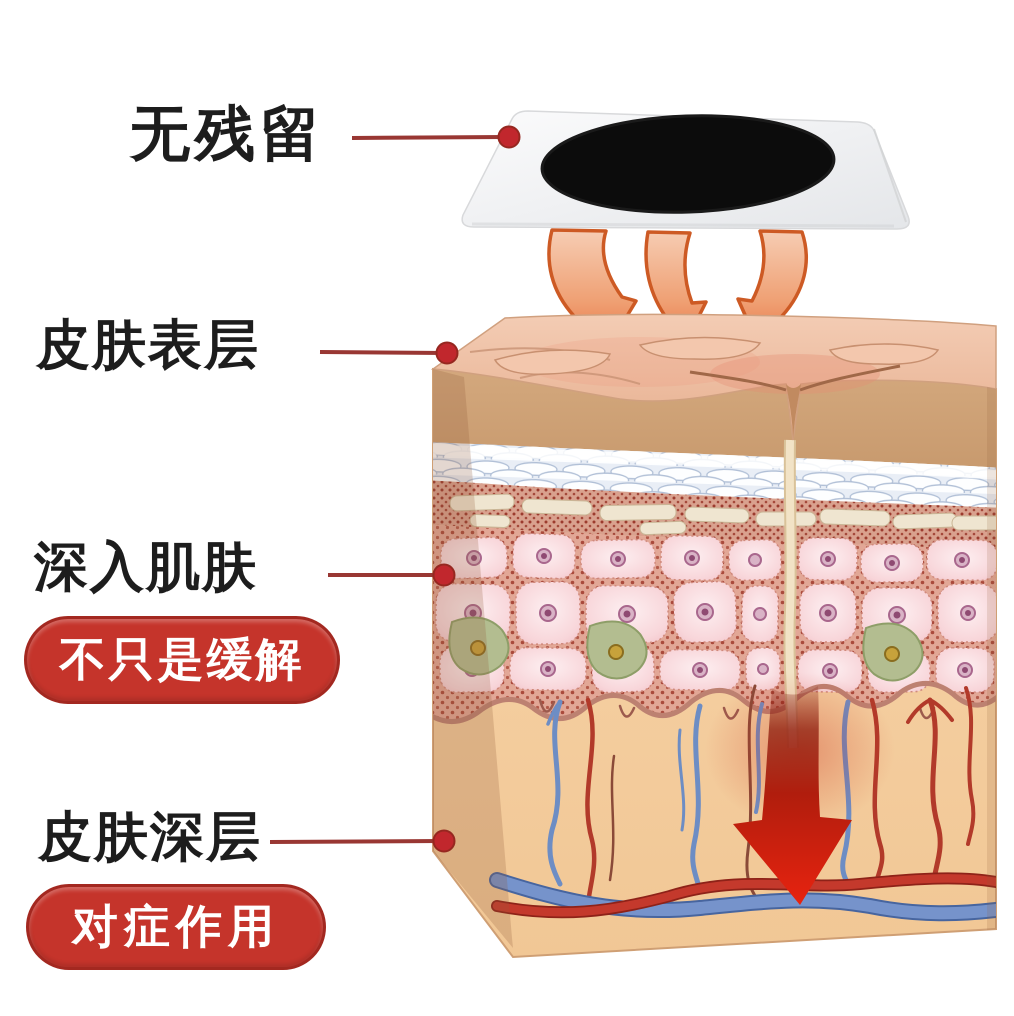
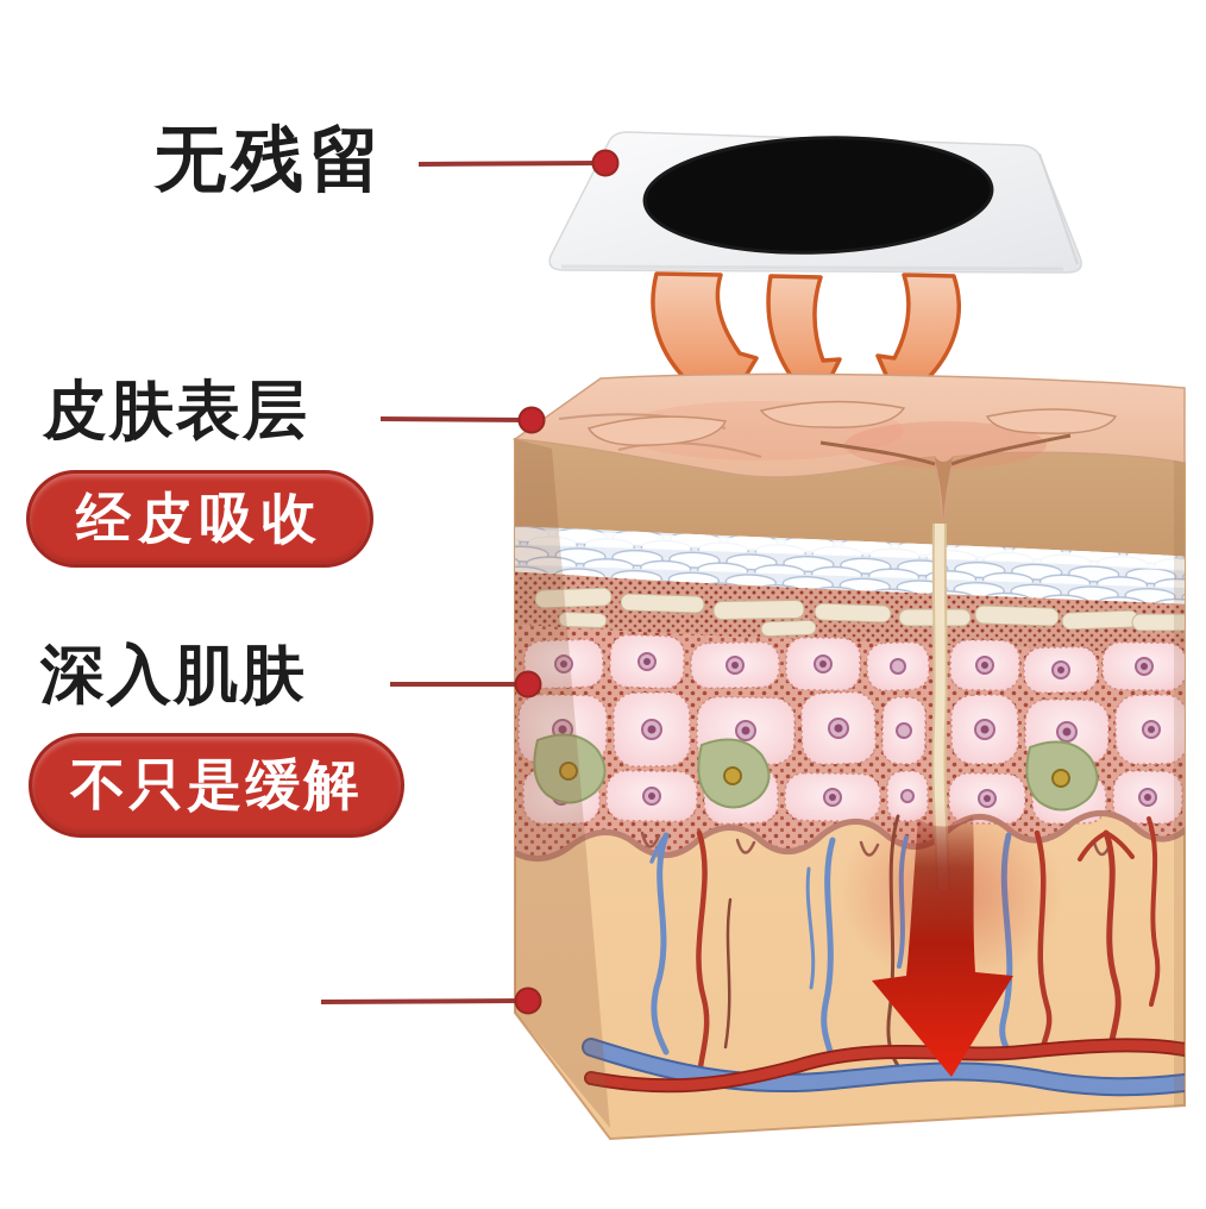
  无残留
  皮肤表层
+ 经皮吸收
  深入肌肤
  不只是缓解
- 皮肤深层
- 对症作用
